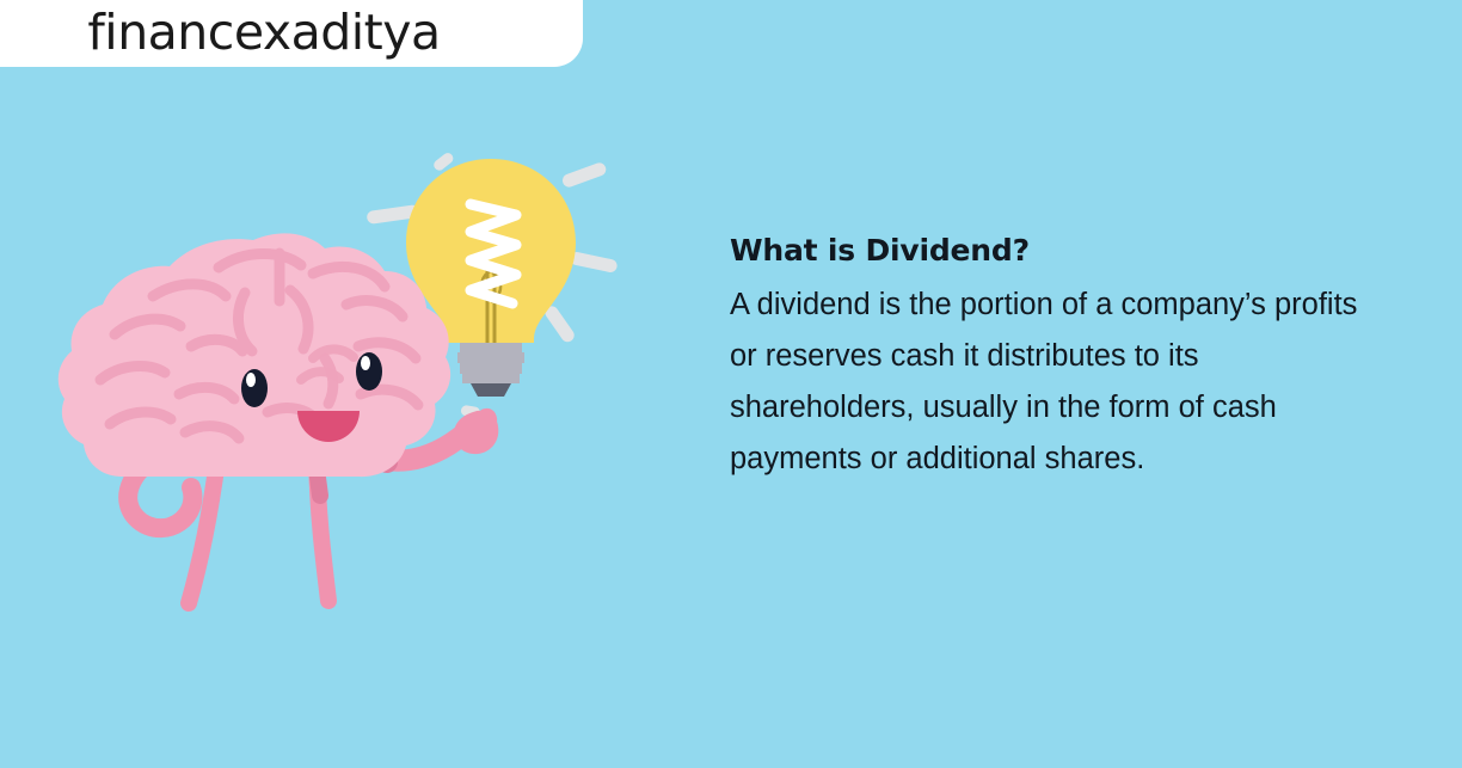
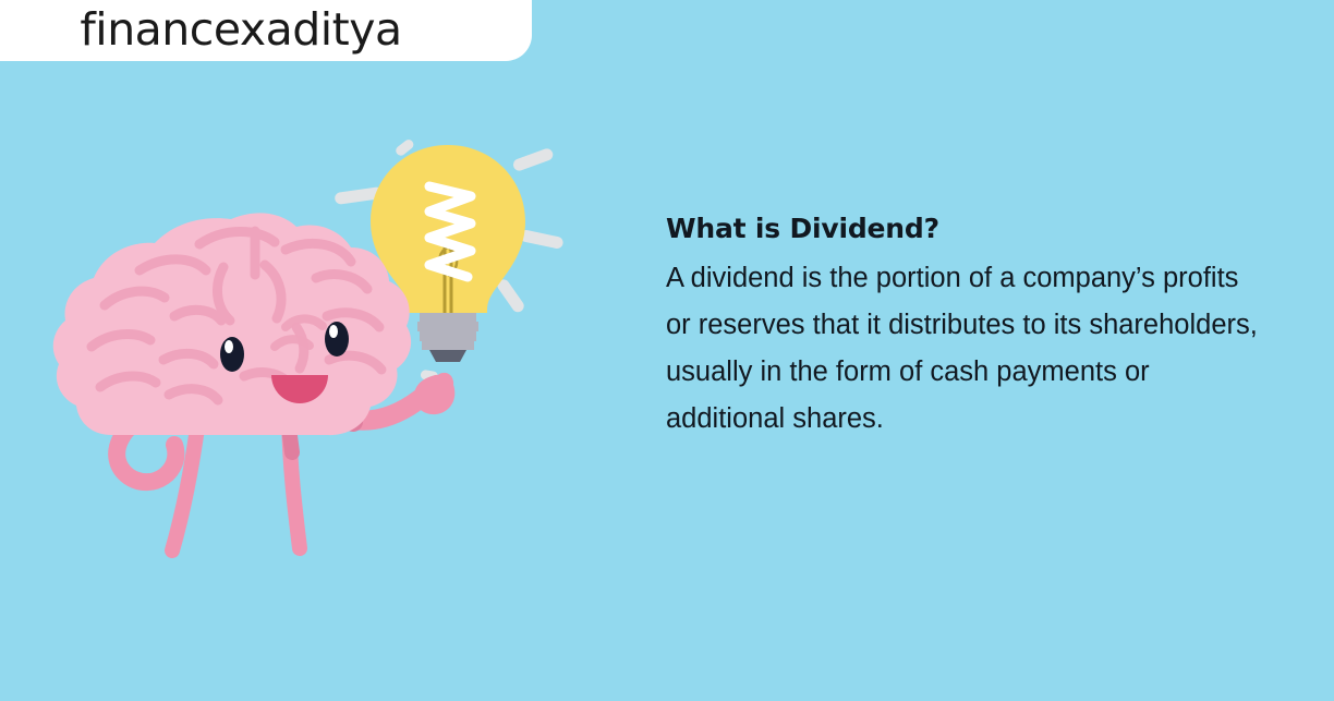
  financexaditya
  What is Dividend?
- A dividend is the portion of a company’s profits or reserves cash it distributes to its shareholders, usually in the form of cash payments or additional shares.
+ A dividend is the portion of a company’s profits or reserves that it distributes to its shareholders, usually in the form of cash payments or additional shares.
